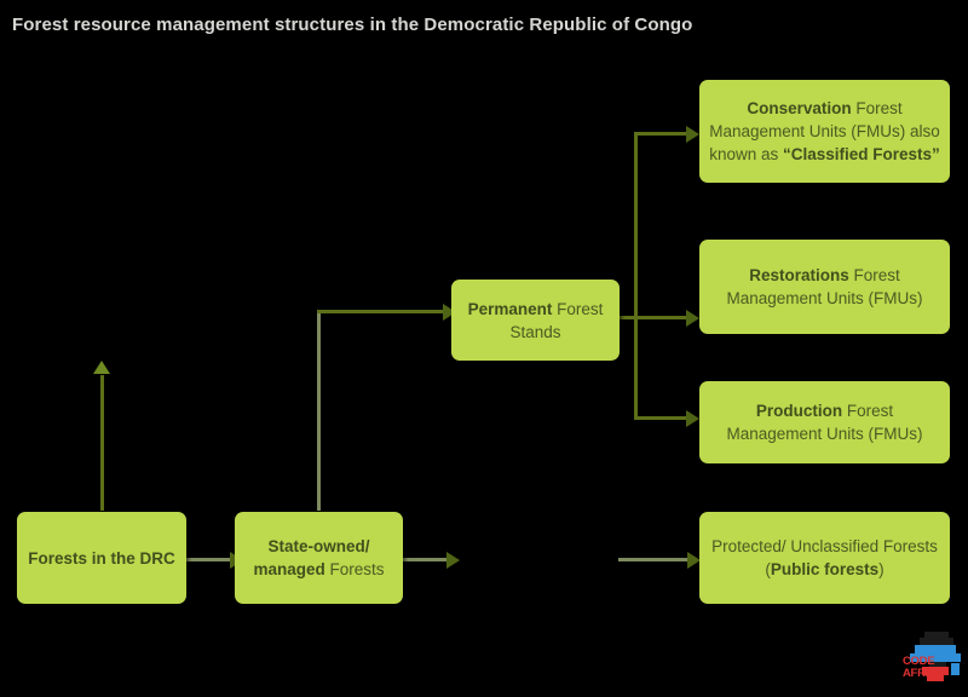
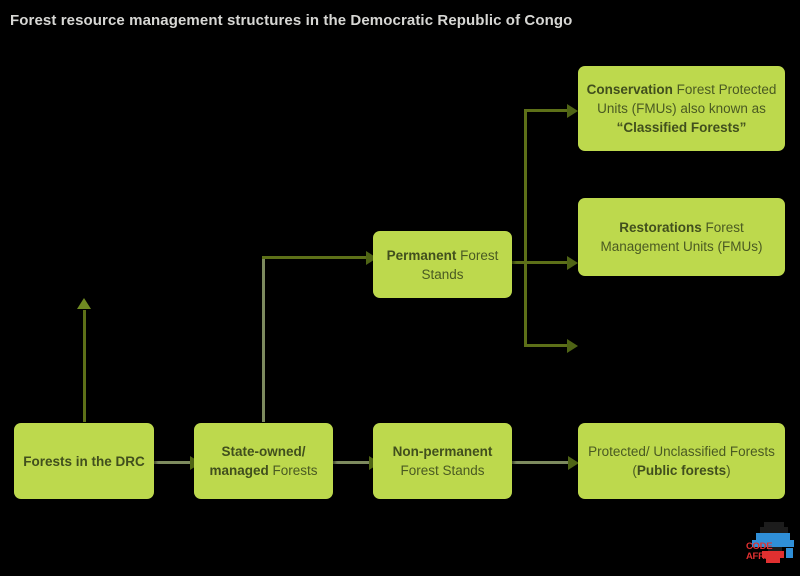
  Forest resource management structures in the Democratic Republic of Congo
  Private Forest Estates (vertical up) --> State-owned (horizontal) --> Permanent (up then right) --> (horizontal) --> trunk, then 3 branches --> Protected -->
  Forests in the DRC
  State-owned/ managed Forests
  Permanent Forest Stands
+ Non-permanent Forest Stands
- Conservation Forest Management Units (FMUs) also known as “Classified Forests”
+ Conservation Forest Protected Units (FMUs) also known as “Classified Forests”
  Restorations Forest Management Units (FMUs)
- Production Forest Management Units (FMUs)
  Protected/ Unclassified Forests (Public forests)
  CODE
  AFRICA
